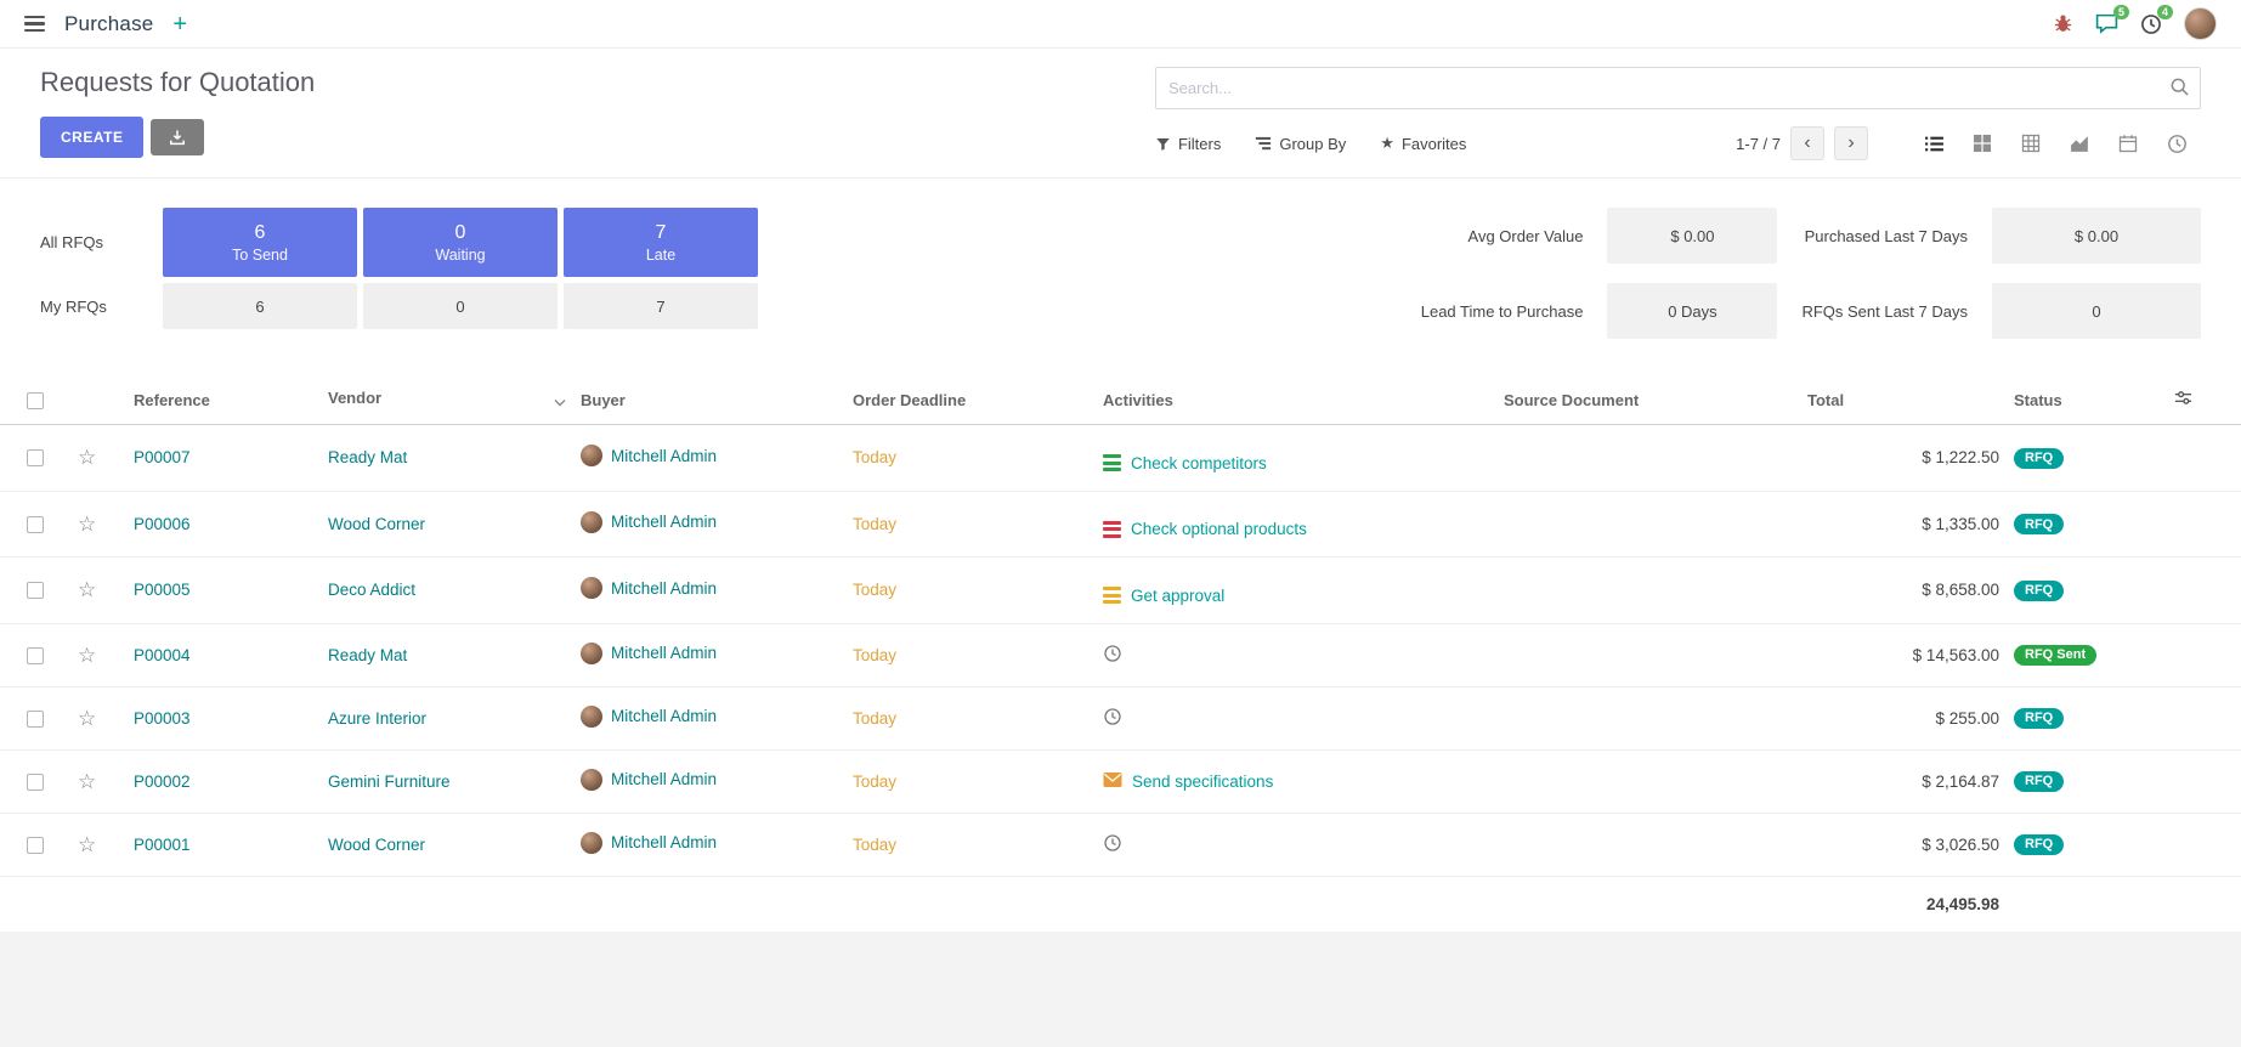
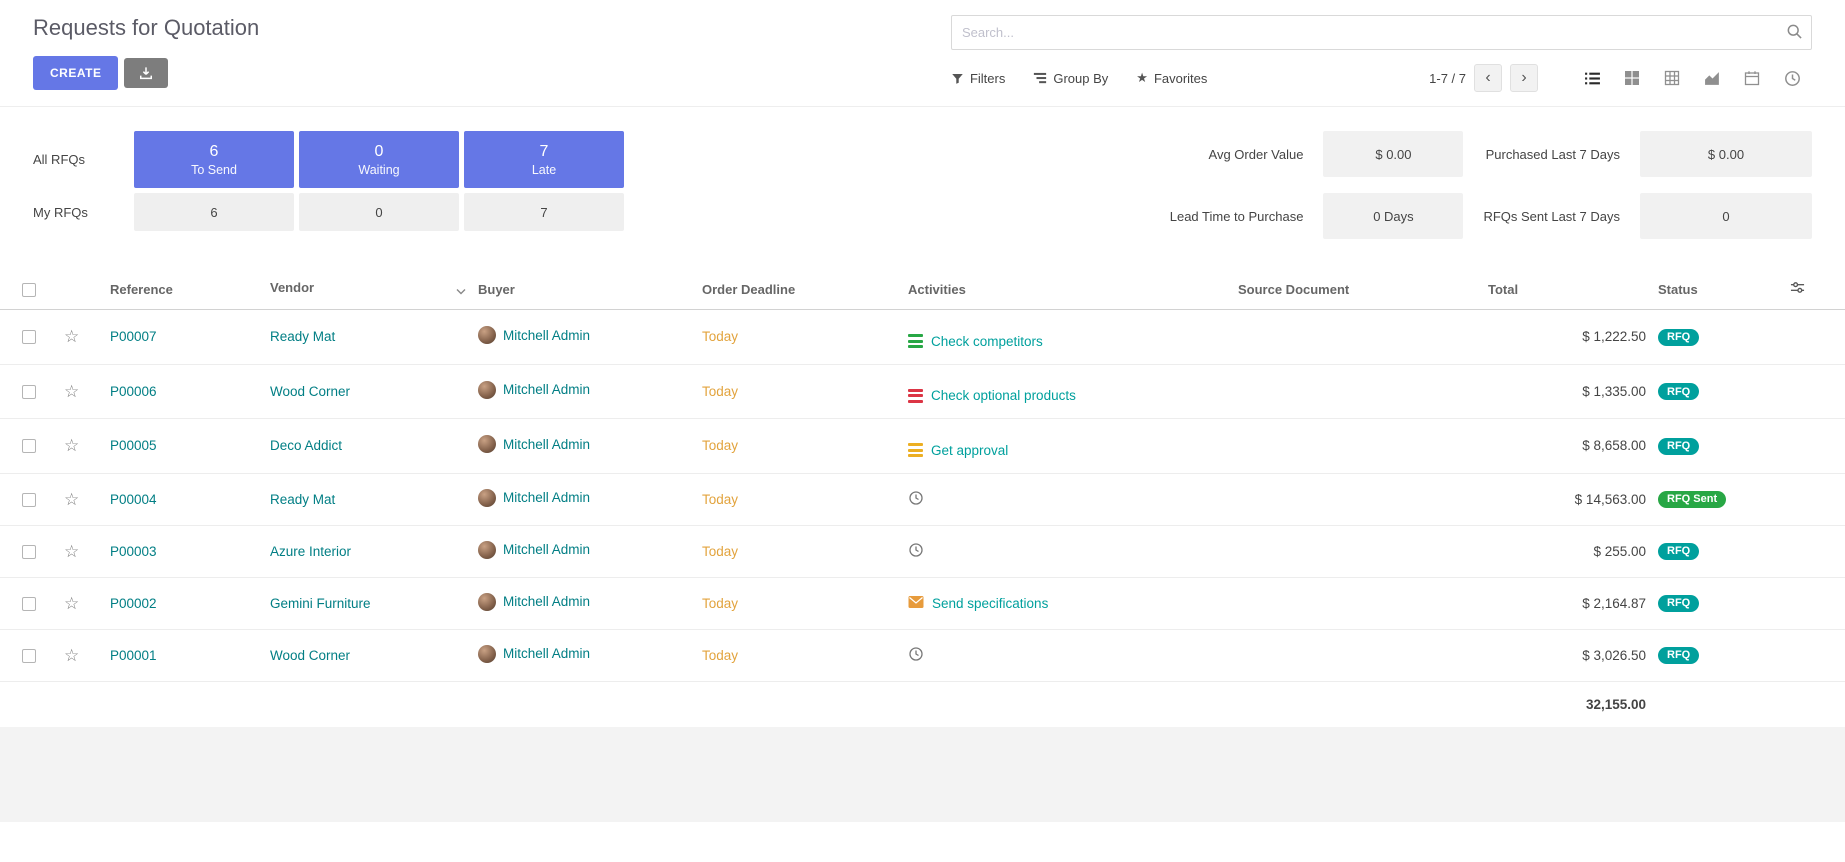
- Purchase
- +
- 5
- 4
  Requests for Quotation
  CREATE
  Search...
  Filters
  Group By
  ★
  Favorites
  1-7 / 7
  ‹
  ›
  All RFQs
  6
  To Send
  0
  Waiting
  7
  Late
  My RFQs
  6
  0
  7
  Avg Order Value
  $ 0.00
  Purchased Last 7 Days
  $ 0.00
  Lead Time to Purchase
  0 Days
  RFQs Sent Last 7 Days
  0
  		Reference	Vendor	Buyer	Order Deadline	Activities	Source Document	Total	Status
  	☆	P00007	Ready Mat	Mitchell Admin	Today	Check competitors		$ 1,222.50	RFQ
  	☆	P00006	Wood Corner	Mitchell Admin	Today	Check optional products		$ 1,335.00	RFQ
  	☆	P00005	Deco Addict	Mitchell Admin	Today	Get approval		$ 8,658.00	RFQ
  	☆	P00004	Ready Mat	Mitchell Admin	Today			$ 14,563.00	RFQ Sent
  	☆	P00003	Azure Interior	Mitchell Admin	Today			$ 255.00	RFQ
  	☆	P00002	Gemini Furniture	Mitchell Admin	Today	Send specifications		$ 2,164.87	RFQ
  	☆	P00001	Wood Corner	Mitchell Admin	Today			$ 3,026.50	RFQ
- 								24,495.98
+ 								32,155.00
